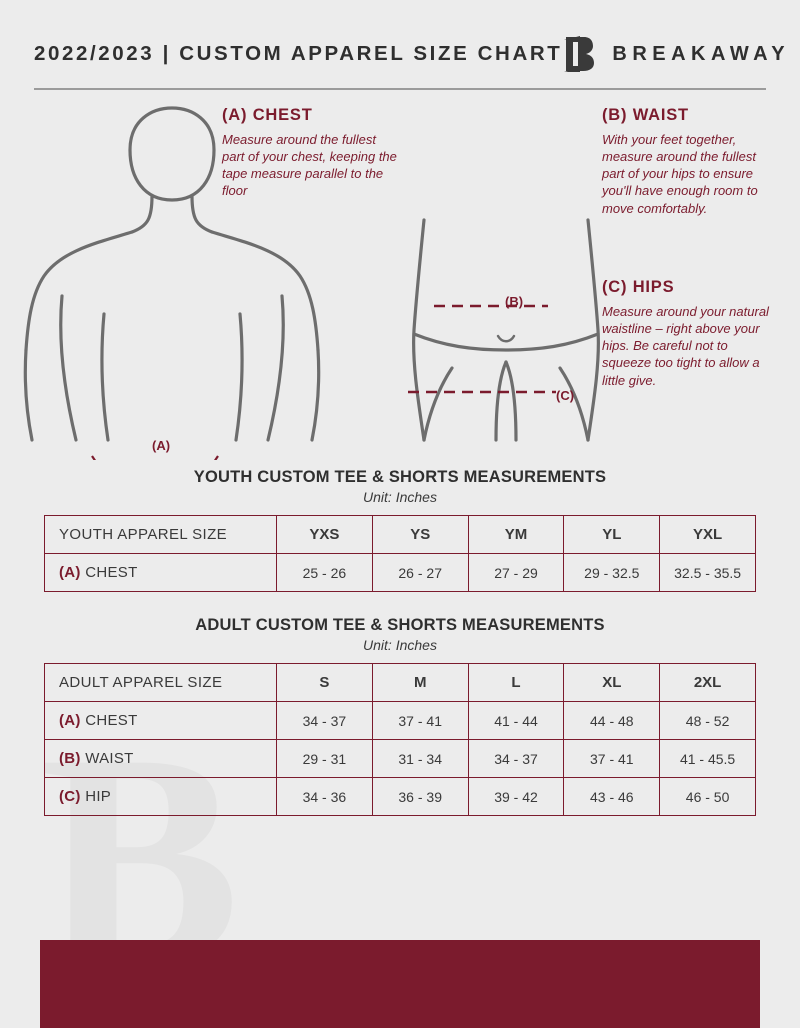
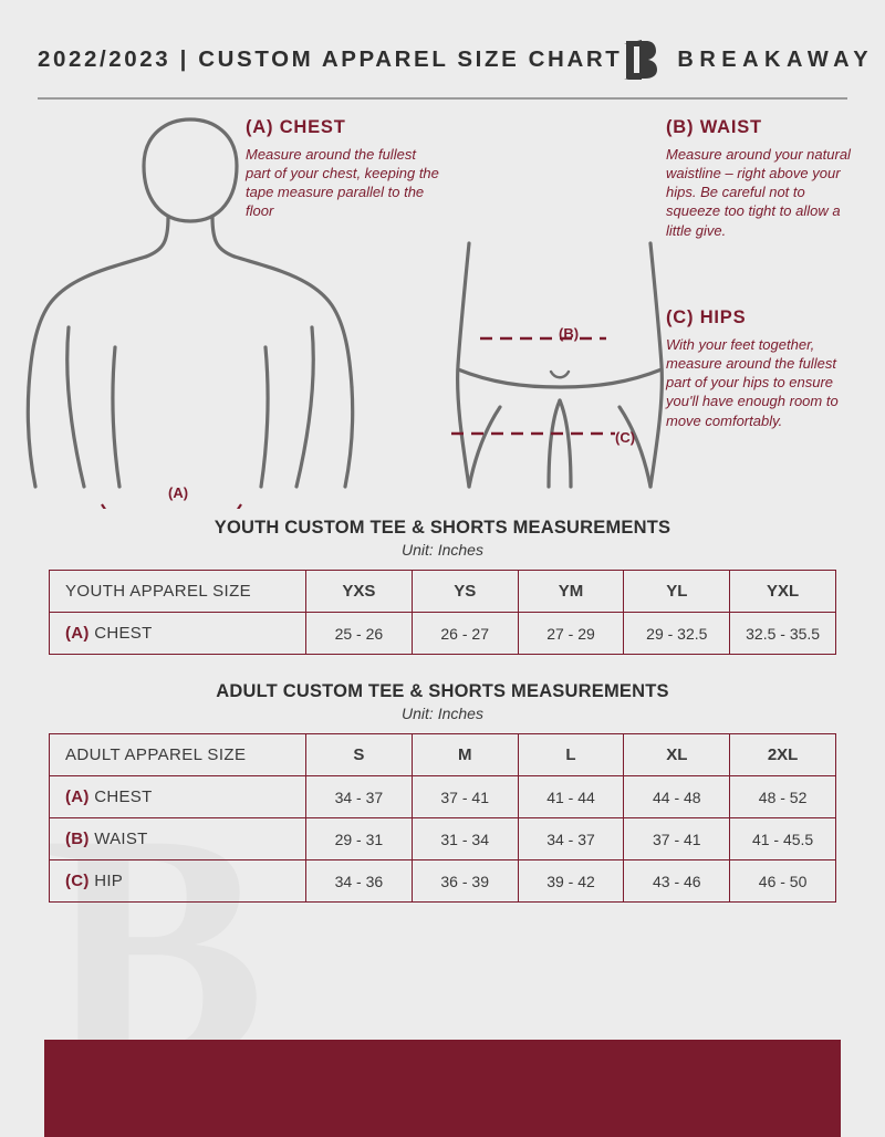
  B
  2022/2023 | CUSTOM APPAREL SIZE CHART
  BREAKAWAY
  (A)
  (B)
  (C)
  (A) CHEST
  Measure around the fullest part of your chest, keeping the tape measure parallel to the floor
  (B) WAIST
- With your feet together, measure around the fullest part of your hips to ensure you'll have enough room to move comfortably.
+ Measure around your natural waistline – right above your hips. Be careful not to squeeze too tight to allow a little give.
  (C) HIPS
- Measure around your natural waistline – right above your hips. Be careful not to squeeze too tight to allow a little give.
+ With your feet together, measure around the fullest part of your hips to ensure you'll have enough room to move comfortably.
  YOUTH CUSTOM TEE & SHORTS MEASUREMENTS
  Unit: Inches
  YOUTH APPAREL SIZE	YXS	YS	YM	YL	YXL
  (A) CHEST	25 - 26	26 - 27	27 - 29	29 - 32.5	32.5 - 35.5
  ADULT CUSTOM TEE & SHORTS MEASUREMENTS
  Unit: Inches
  ADULT APPAREL SIZE	S	M	L	XL	2XL
  (A) CHEST	34 - 37	37 - 41	41 - 44	44 - 48	48 - 52
  (B) WAIST	29 - 31	31 - 34	34 - 37	37 - 41	41 - 45.5
  (C) HIP	34 - 36	36 - 39	39 - 42	43 - 46	46 - 50
